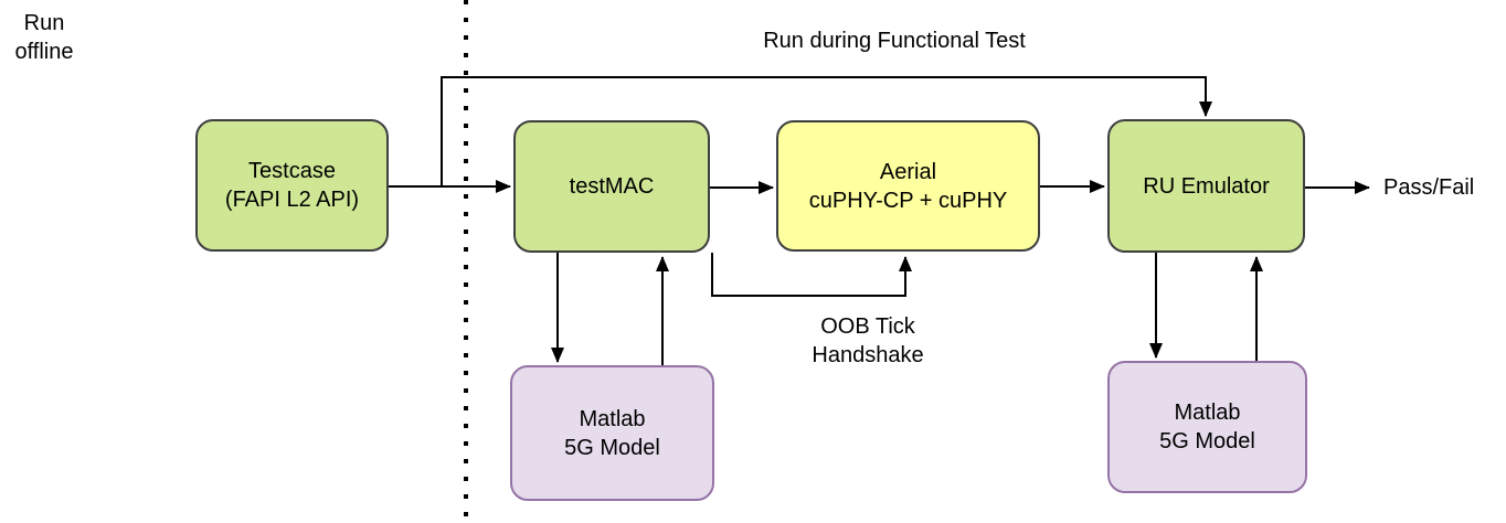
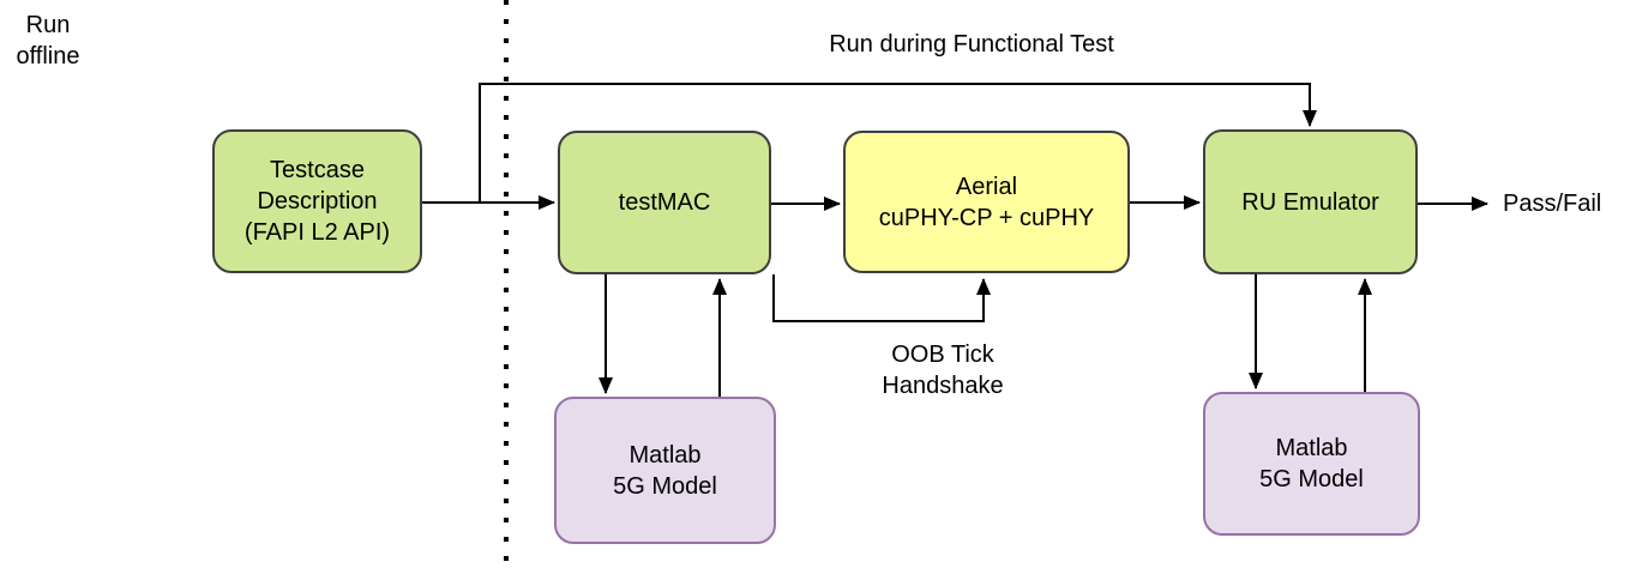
  Run offline
  Run during Functional Test
  Testcase
+ Description
  (FAPI L2 API)
  testMAC
  Aerial
  cuPHY-CP + cuPHY
  RU Emulator
  Matlab
  5G Model
  Matlab
  5G Model
  OOB Tick Handshake
  Pass/Fail
